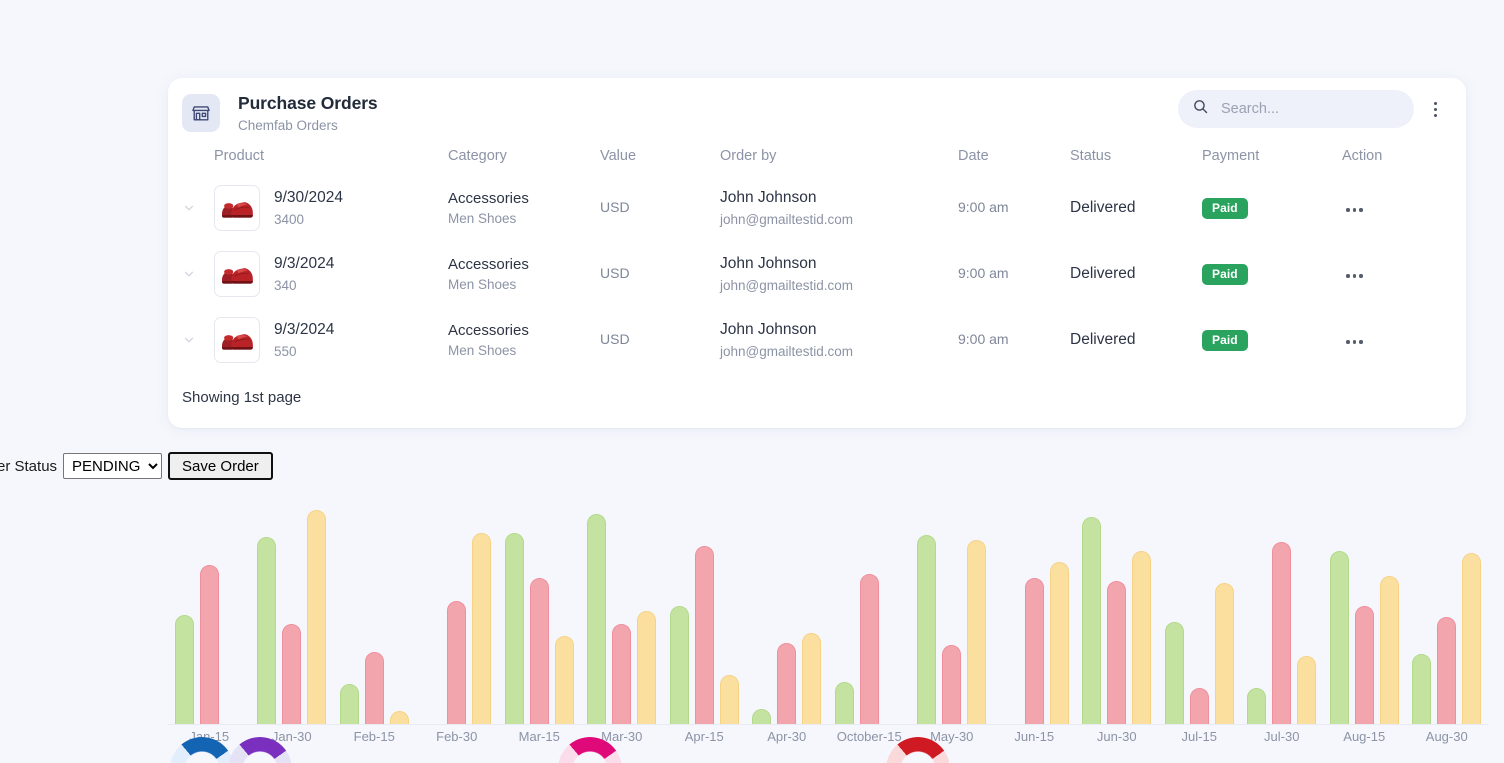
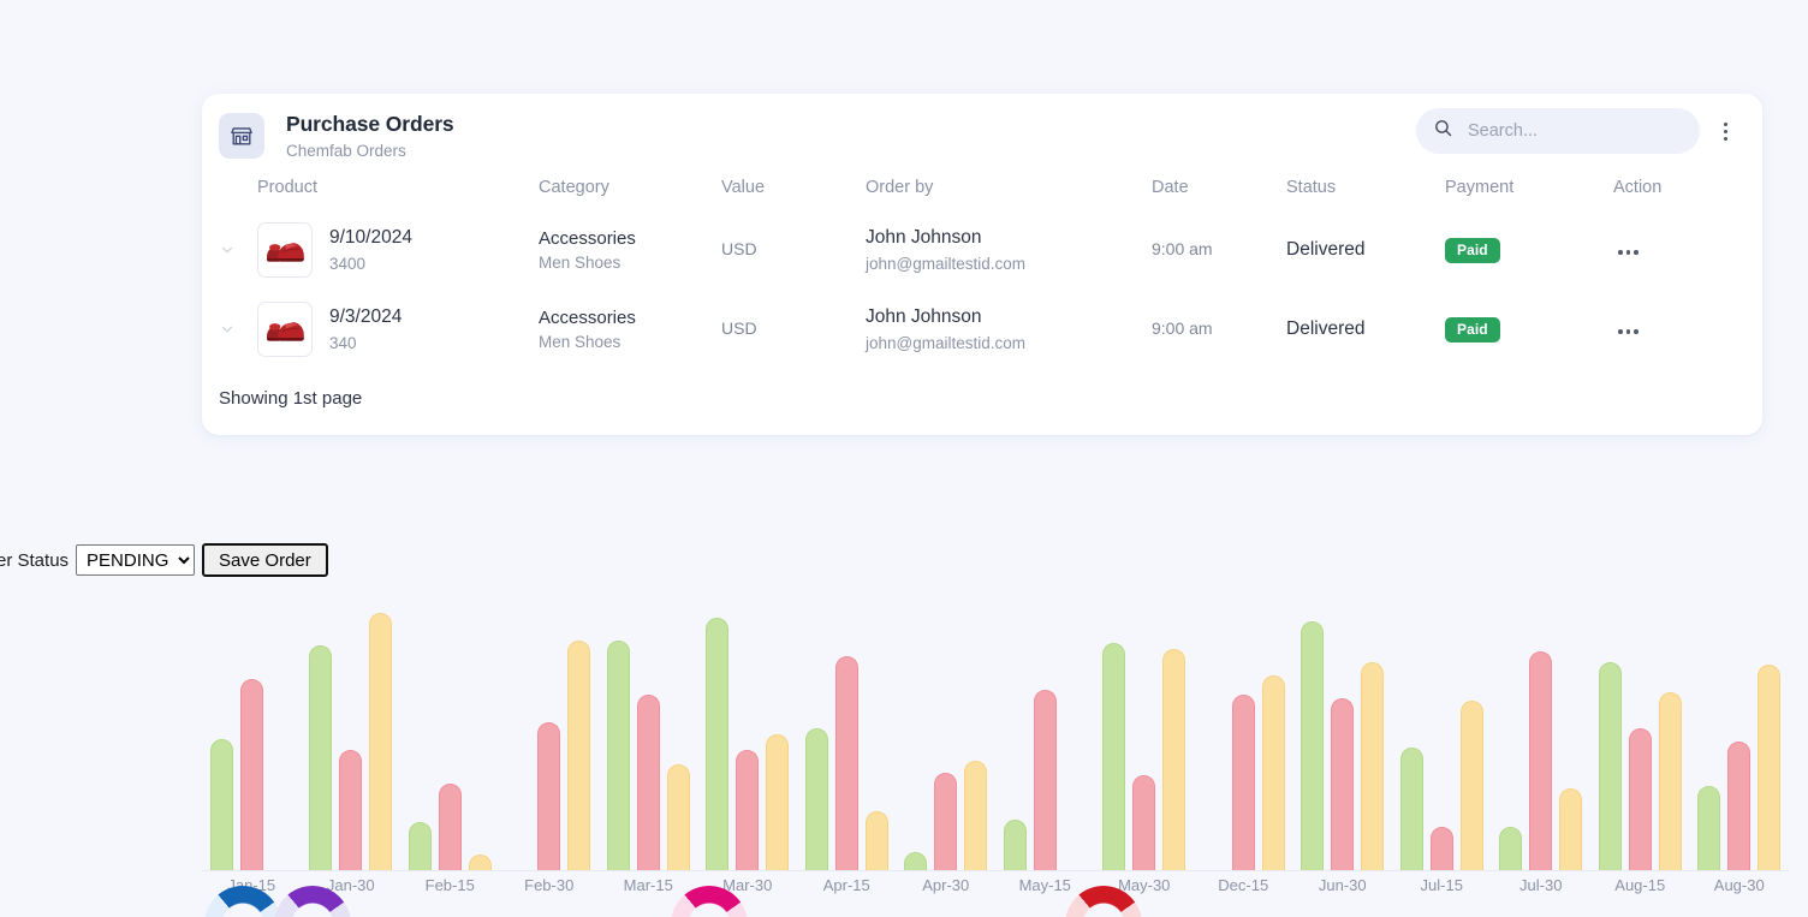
  Purchase Orders
  Chemfab Orders
  Search...
  	Product	Category	Value	Order by	Date	Status	Payment	Action
- 	9/30/2024 3400	Accessories Men Shoes	USD	John Johnson john@gmailtestid.com	9:00 am	Delivered	Paid
+ 	9/10/2024 3400	Accessories Men Shoes	USD	John Johnson john@gmailtestid.com	9:00 am	Delivered	Paid
  	9/3/2024 340	Accessories Men Shoes	USD	John Johnson john@gmailtestid.com	9:00 am	Delivered	Paid
- 	9/3/2024 550	Accessories Men Shoes	USD	John Johnson john@gmailtestid.com	9:00 am	Delivered	Paid
  Showing 1st page
  er Status
  PENDING
  Save Order
  Jan-30
  Feb-15
  Feb-30
  Mar-15
  Mar-30
  Apr-15
  Apr-30
- October-15
+ May-15
  May-30
- Jun-15
+ Dec-15
  Jun-30
  Jul-15
  Jul-30
  Aug-15
  Aug-30
